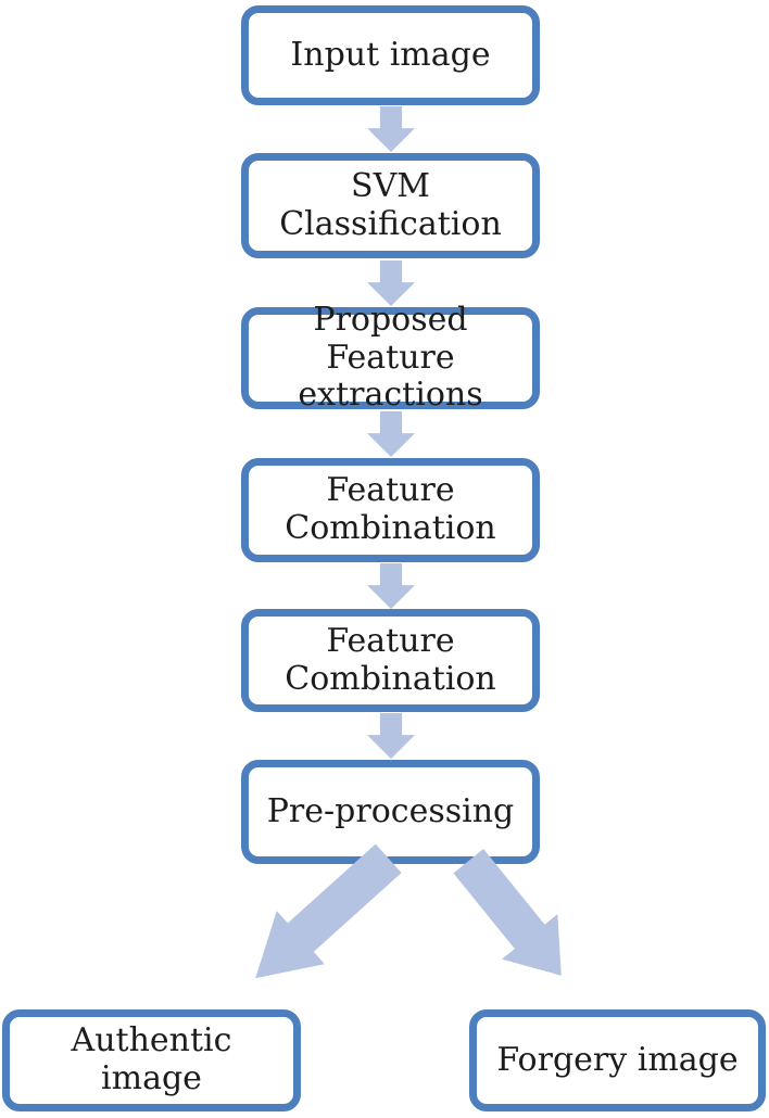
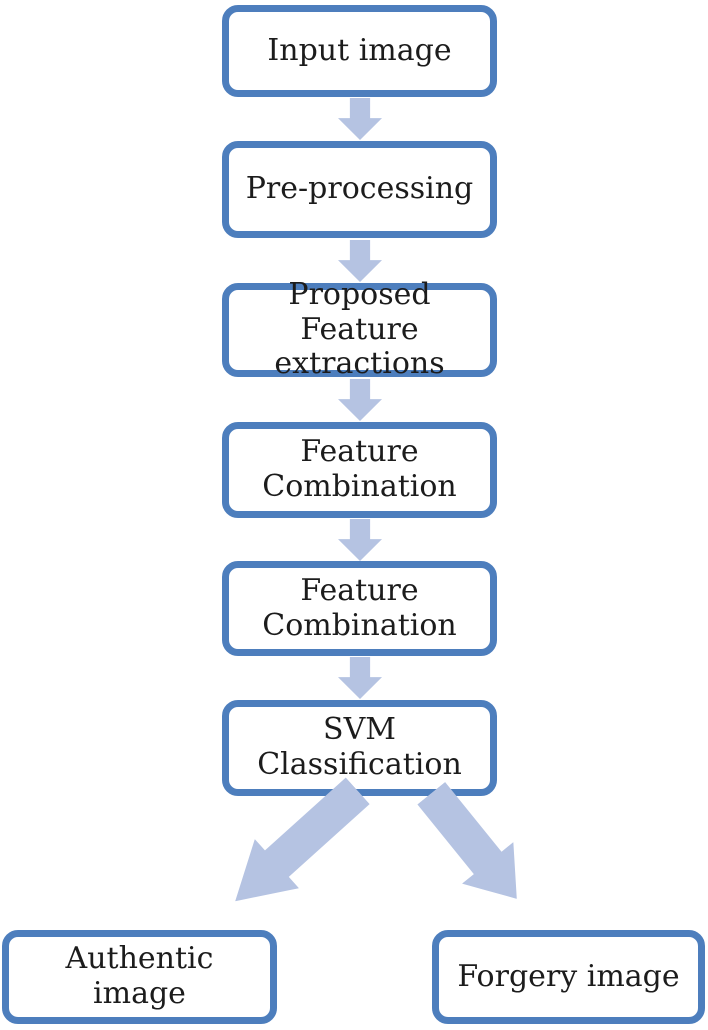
  Input image
- SVM Classification
+ Pre-processing
  Proposed Feature extractions
  Feature Combination
  Feature Combination
- Pre-processing
+ SVM Classification
  Authentic image
  Forgery image
